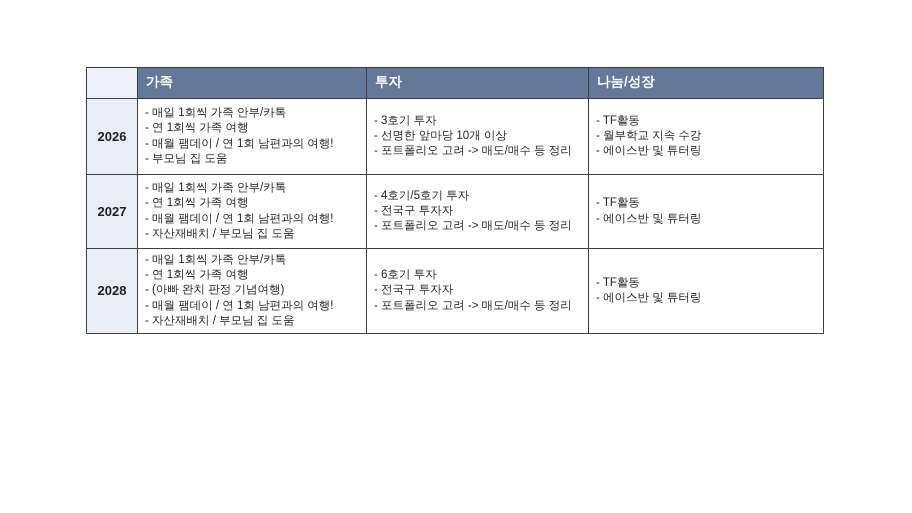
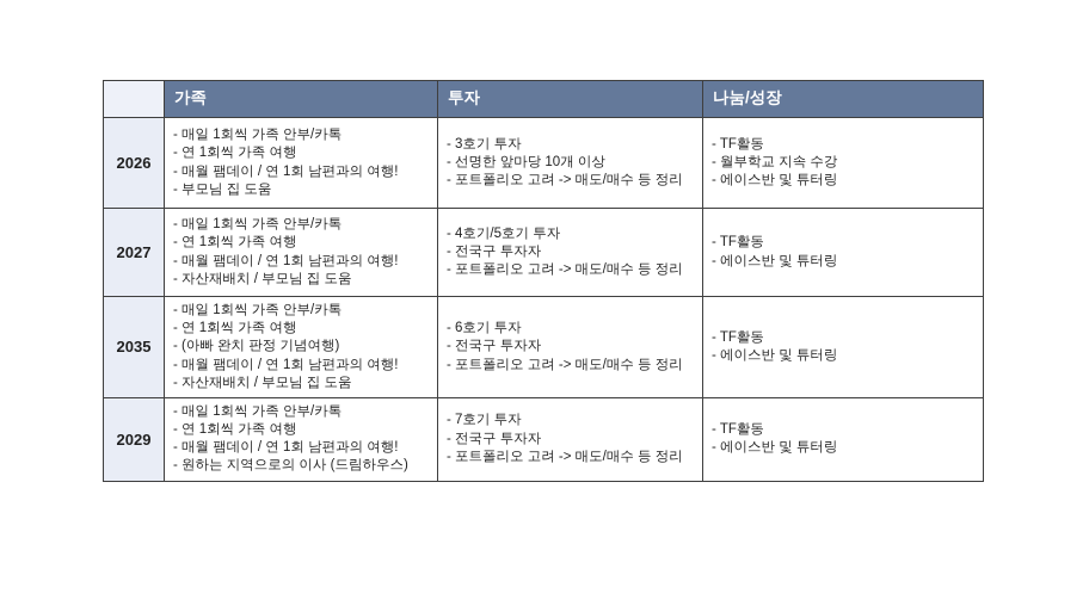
  	가족	투자	나눔/성장
  2026	- 매일 1회씩 가족 안부/카톡- 연 1회씩 가족 여행- 매월 팸데이 / 연 1회 남편과의 여행!- 부모님 집 도움	- 3호기 투자- 선명한 앞마당 10개 이상- 포트폴리오 고려 -> 매도/매수 등 정리	- TF활동- 월부학교 지속 수강- 에이스반 및 튜터링
  2027	- 매일 1회씩 가족 안부/카톡- 연 1회씩 가족 여행- 매월 팸데이 / 연 1회 남편과의 여행!- 자산재배치 / 부모님 집 도움	- 4호기/5호기 투자- 전국구 투자자- 포트폴리오 고려 -> 매도/매수 등 정리	- TF활동- 에이스반 및 튜터링
- 2028	- 매일 1회씩 가족 안부/카톡- 연 1회씩 가족 여행- (아빠 완치 판정 기념여행)- 매월 팸데이 / 연 1회 남편과의 여행!- 자산재배치 / 부모님 집 도움	- 6호기 투자- 전국구 투자자- 포트폴리오 고려 -> 매도/매수 등 정리	- TF활동- 에이스반 및 튜터링
+ 2035	- 매일 1회씩 가족 안부/카톡- 연 1회씩 가족 여행- (아빠 완치 판정 기념여행)- 매월 팸데이 / 연 1회 남편과의 여행!- 자산재배치 / 부모님 집 도움	- 6호기 투자- 전국구 투자자- 포트폴리오 고려 -> 매도/매수 등 정리	- TF활동- 에이스반 및 튜터링
+ 2029	- 매일 1회씩 가족 안부/카톡- 연 1회씩 가족 여행- 매월 팸데이 / 연 1회 남편과의 여행!- 원하는 지역으로의 이사 (드림하우스)	- 7호기 투자- 전국구 투자자- 포트폴리오 고려 -> 매도/매수 등 정리	- TF활동- 에이스반 및 튜터링
